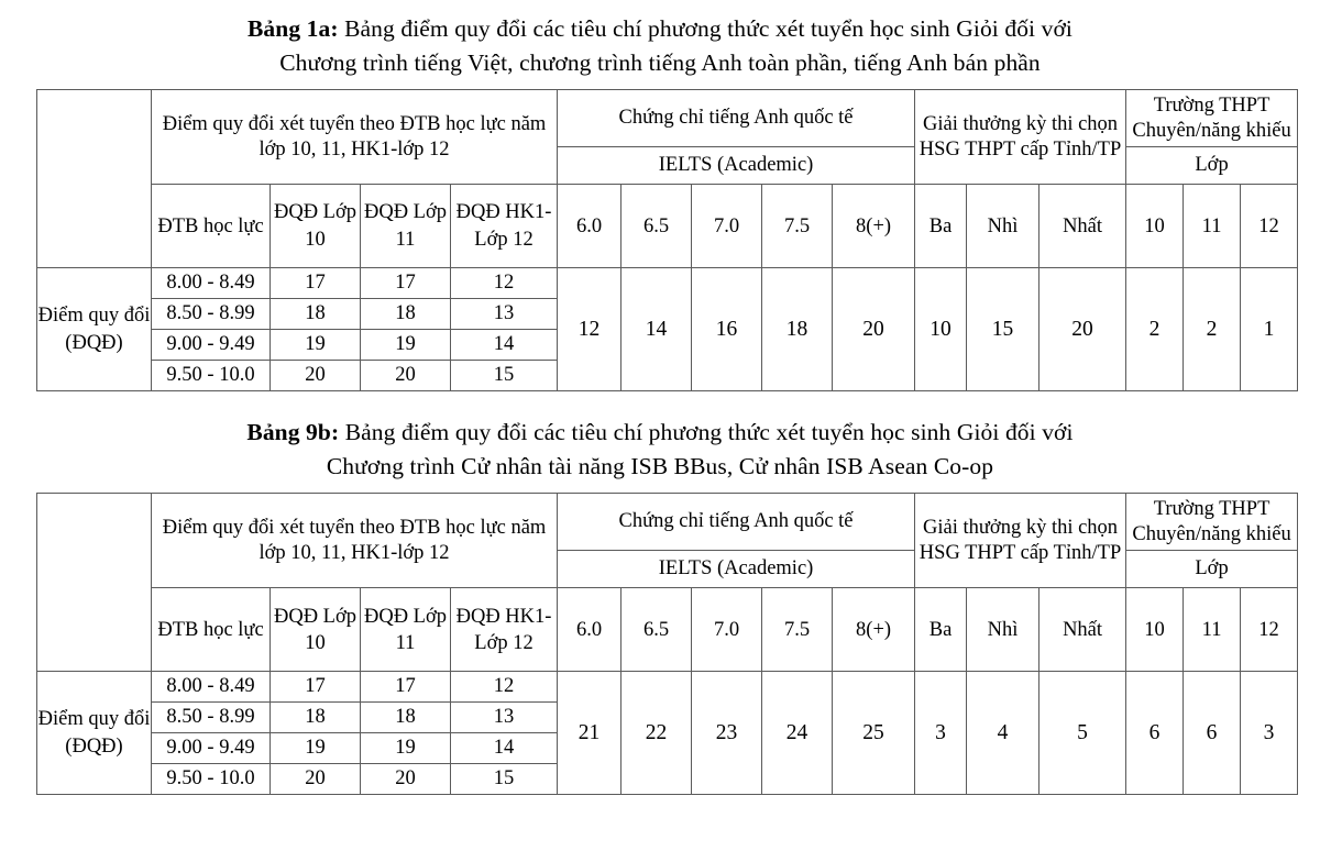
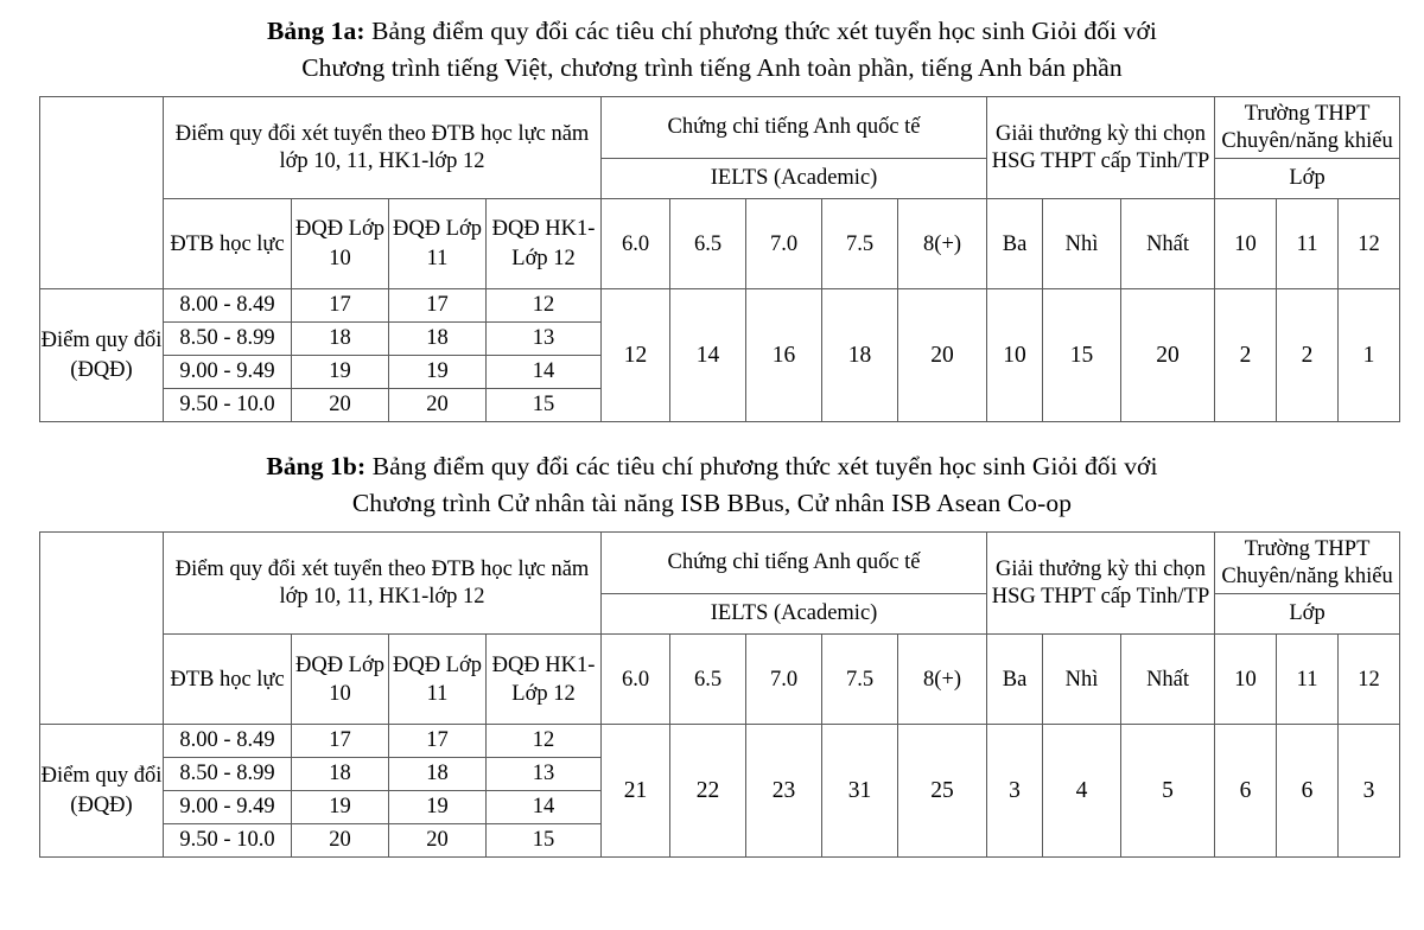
  Bảng 1a: Bảng điểm quy đổi các tiêu chí phương thức xét tuyển học sinh Giỏi đối với
  Chương trình tiếng Việt, chương trình tiếng Anh toàn phần, tiếng Anh bán phần
  	Điểm quy đổi xét tuyển theo ĐTB học lực năm lớp 10, 11, HK1-lớp 12	Chứng chỉ tiếng Anh quốc tế	Giải thưởng kỳ thi chọn HSG THPT cấp Tỉnh/TP	Trường THPT Chuyên/năng khiếu
  IELTS (Academic)	Lớp
  ĐTB học lực	ĐQĐ Lớp 10	ĐQĐ Lớp 11	ĐQĐ HK1-Lớp 12	6.0	6.5	7.0	7.5	8(+)	Ba	Nhì	Nhất	10	11	12
  Điểm quy đổi (ĐQĐ)	8.00 - 8.49	17	17	12	12	14	16	18	20	10	15	20	2	2	1
  8.50 - 8.99	18	18	13
  9.00 - 9.49	19	19	14
  9.50 - 10.0	20	20	15
- Bảng 9b: Bảng điểm quy đổi các tiêu chí phương thức xét tuyển học sinh Giỏi đối với
+ Bảng 1b: Bảng điểm quy đổi các tiêu chí phương thức xét tuyển học sinh Giỏi đối với
  Chương trình Cử nhân tài năng ISB BBus, Cử nhân ISB Asean Co-op
  	Điểm quy đổi xét tuyển theo ĐTB học lực năm lớp 10, 11, HK1-lớp 12	Chứng chỉ tiếng Anh quốc tế	Giải thưởng kỳ thi chọn HSG THPT cấp Tỉnh/TP	Trường THPT Chuyên/năng khiếu
  IELTS (Academic)	Lớp
  ĐTB học lực	ĐQĐ Lớp 10	ĐQĐ Lớp 11	ĐQĐ HK1-Lớp 12	6.0	6.5	7.0	7.5	8(+)	Ba	Nhì	Nhất	10	11	12
- Điểm quy đổi (ĐQĐ)	8.00 - 8.49	17	17	12	21	22	23	24	25	3	4	5	6	6	3
+ Điểm quy đổi (ĐQĐ)	8.00 - 8.49	17	17	12	21	22	23	31	25	3	4	5	6	6	3
  8.50 - 8.99	18	18	13
  9.00 - 9.49	19	19	14
  9.50 - 10.0	20	20	15
